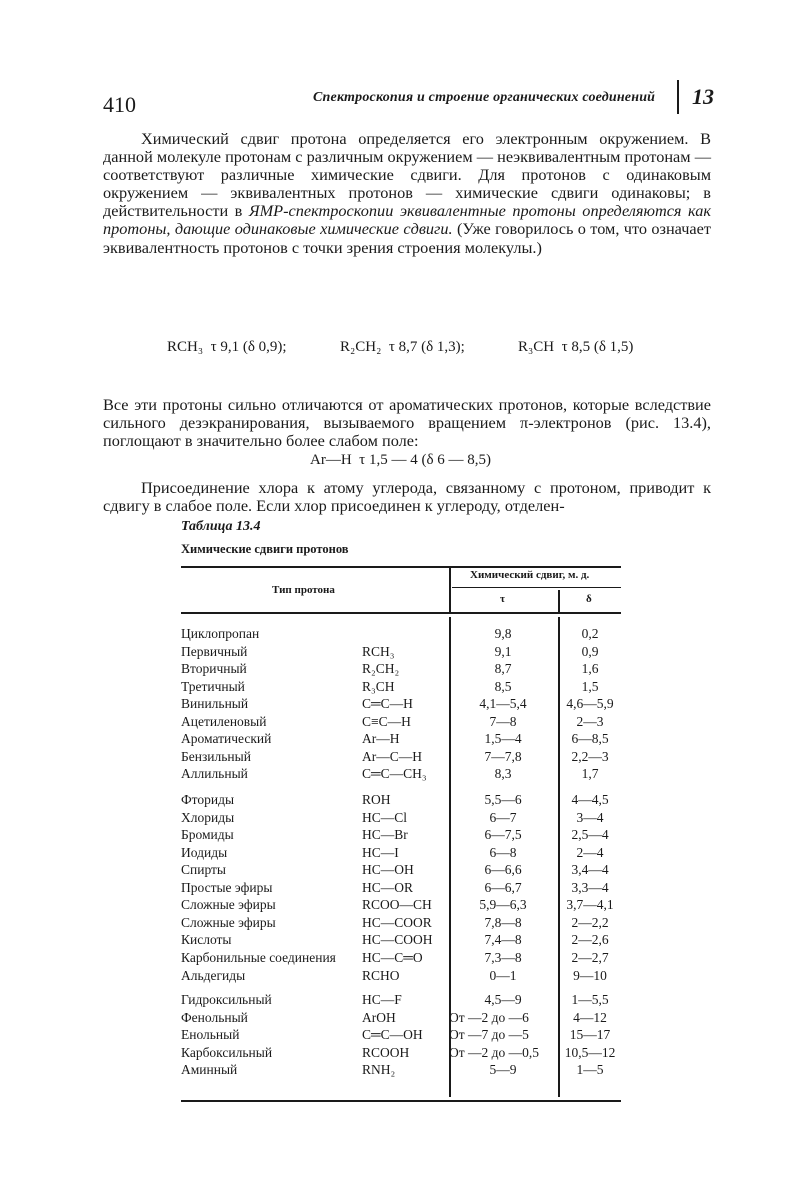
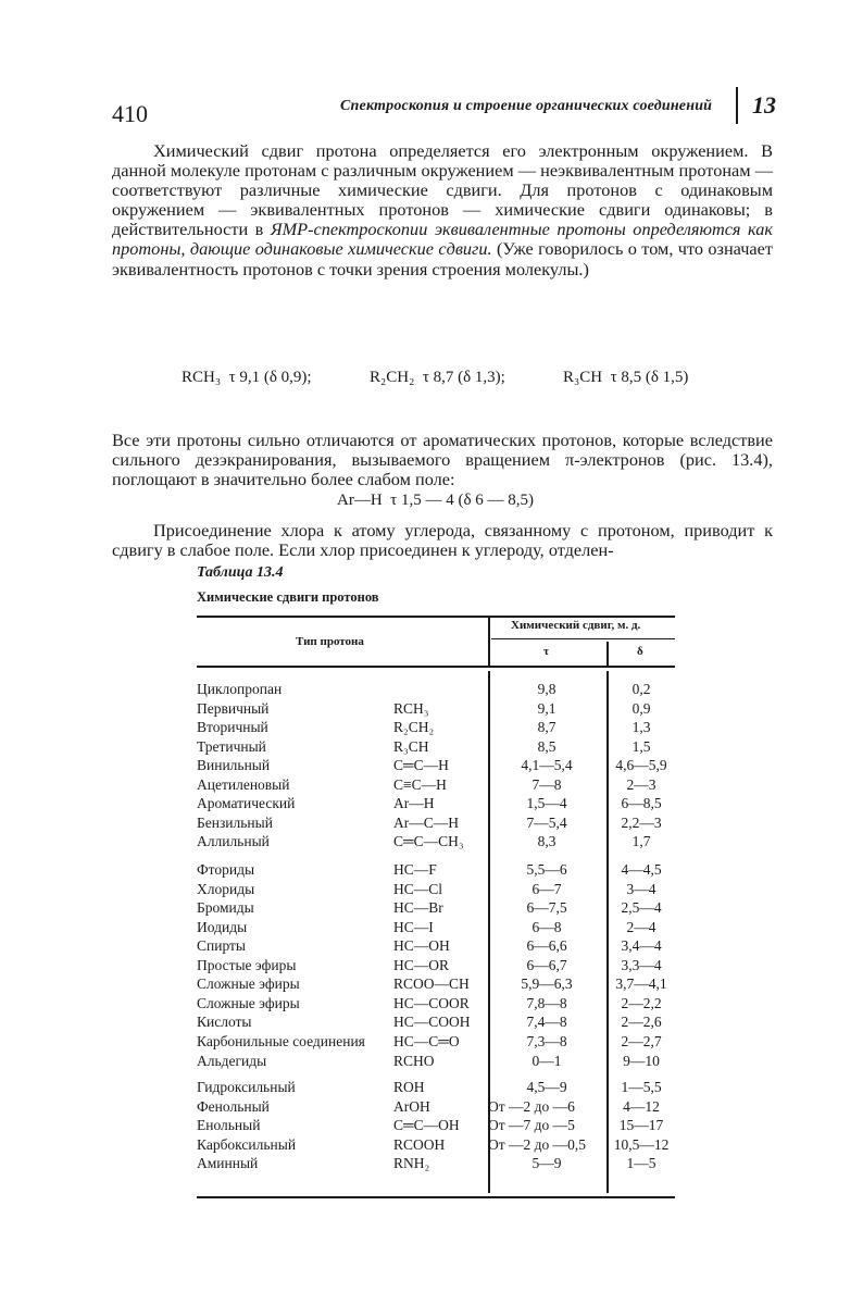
  410
  Спектроскопия и строение органических соединений
  13
  Химический сдвиг протона определяется его электронным окружением. В данной молекуле протонам с различным окружением — неэквивалентным протонам — соответствуют различные химические сдвиги. Для протонов с одинаковым окружением — эквивалентных протонов — химические сдвиги одинаковы; в действительности в ЯМР-спектроскопии эквивалентные протоны определяются как протоны, дающие одинаковые химические сдвиги. (Уже говорилось о том, что означает эквивалентность протонов с точки зрения строения молекулы.)
  RCH₃ τ 9,1 (δ 0,9);
  R₂CH₂ τ 8,7 (δ 1,3);
  R₃CH τ 8,5 (δ 1,5)
  Все эти протоны сильно отличаются от ароматических протонов, которые вследствие сильного дезэкранирования, вызываемого вращением π-электронов (рис. 13.4), поглощают в значительно более слабом поле:
  Ar—H τ 1,5 — 4 (δ 6 — 8,5)
  Присоединение хлора к атому углерода, связанному с протоном, приводит к сдвигу в слабое поле. Если хлор присоединен к углероду, отделен-
  Таблица 13.4
  Химические сдвиги протонов
  Тип протона
  Химический сдвиг, м. д.
  τ
  δ
  Циклопропан
  9,8
  0,2
  Первичный
  RCH₃
  9,1
  0,9
  Вторичный
  R₂CH₂
  8,7
- 1,6
+ 1,3
  Третичный
  R₃CH
  8,5
  1,5
  Винильный
  C═C—H
  4,1—5,4
  4,6—5,9
  Ацетиленовый
  C≡C—H
  7—8
  2—3
  Ароматический
  Ar—H
  1,5—4
  6—8,5
  Бензильный
  Ar—C—H
- 7—7,8
+ 7—5,4
  2,2—3
  Аллильный
  C═C—CH₃
  8,3
  1,7
  Фториды
- ROH
+ HC—F
  5,5—6
  4—4,5
  Хлориды
  HC—Cl
  6—7
  3—4
  Бромиды
  HC—Br
  6—7,5
  2,5—4
  Иодиды
  HC—I
  6—8
  2—4
  Спирты
  HC—OH
  6—6,6
  3,4—4
  Простые эфиры
  HC—OR
  6—6,7
  3,3—4
  Сложные эфиры
  RCOO—CH
  5,9—6,3
  3,7—4,1
  Сложные эфиры
  HC—COOR
  7,8—8
  2—2,2
  Кислоты
  HC—COOH
  7,4—8
  2—2,6
  Карбонильные соединения
  HC—C═O
  7,3—8
  2—2,7
  Альдегиды
  RCHO
  0—1
  9—10
  Гидроксильный
- HC—F
+ ROH
  4,5—9
  1—5,5
  Фенольный
  ArOH
  От —2 до —6
  4—12
  Енольный
  C═C—OH
  От —7 до —5
  15—17
  Карбоксильный
  RCOOH
  От —2 до —0,5
  10,5—12
  Аминный
  RNH₂
  5—9
  1—5
